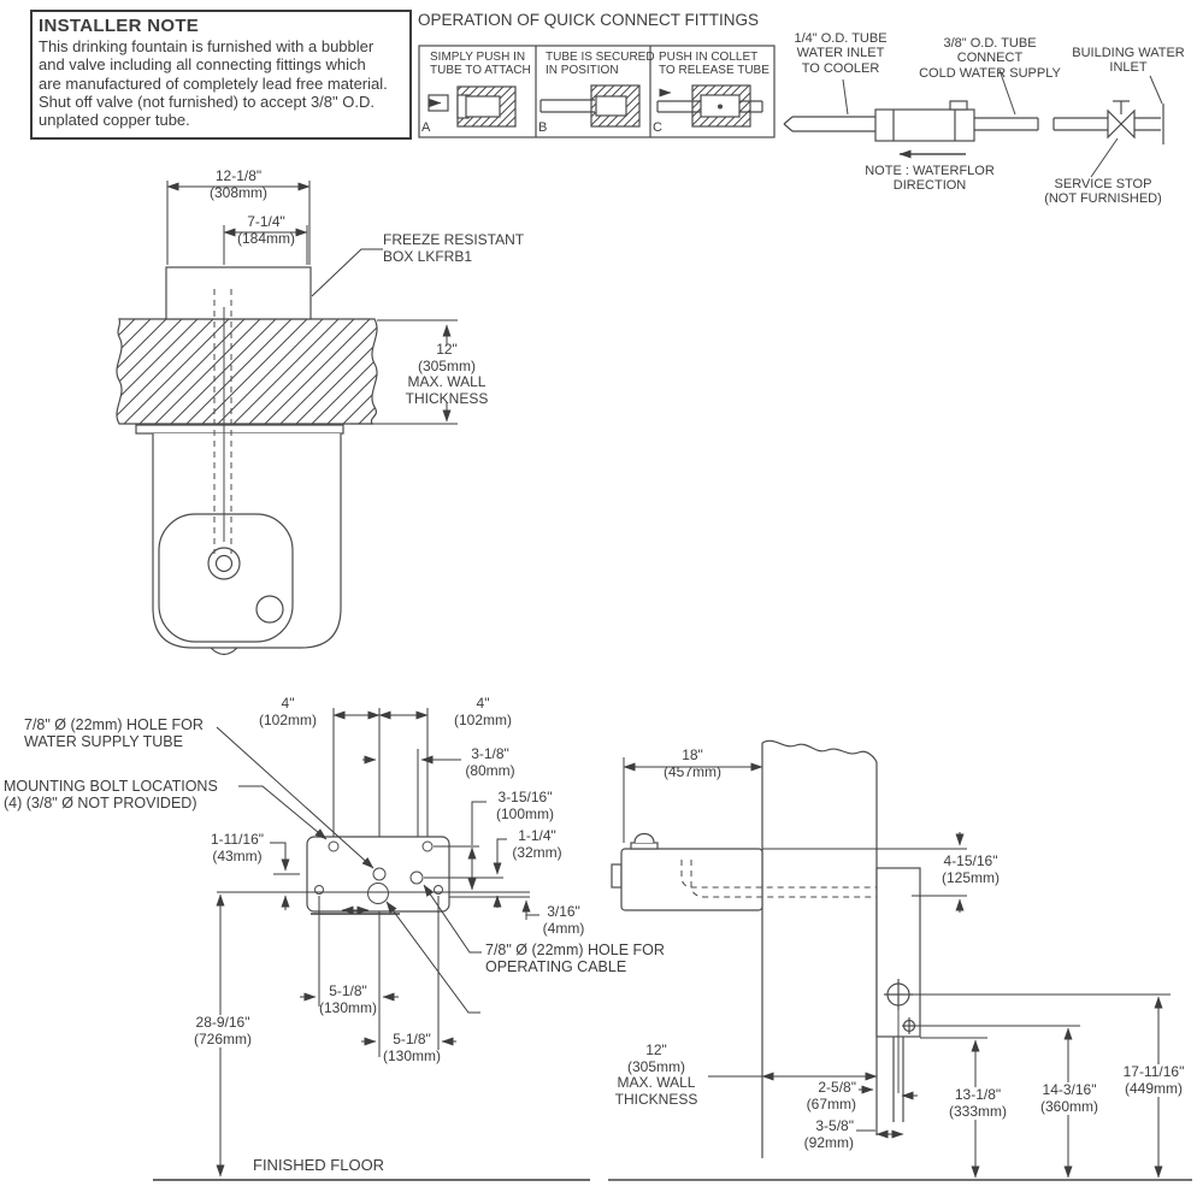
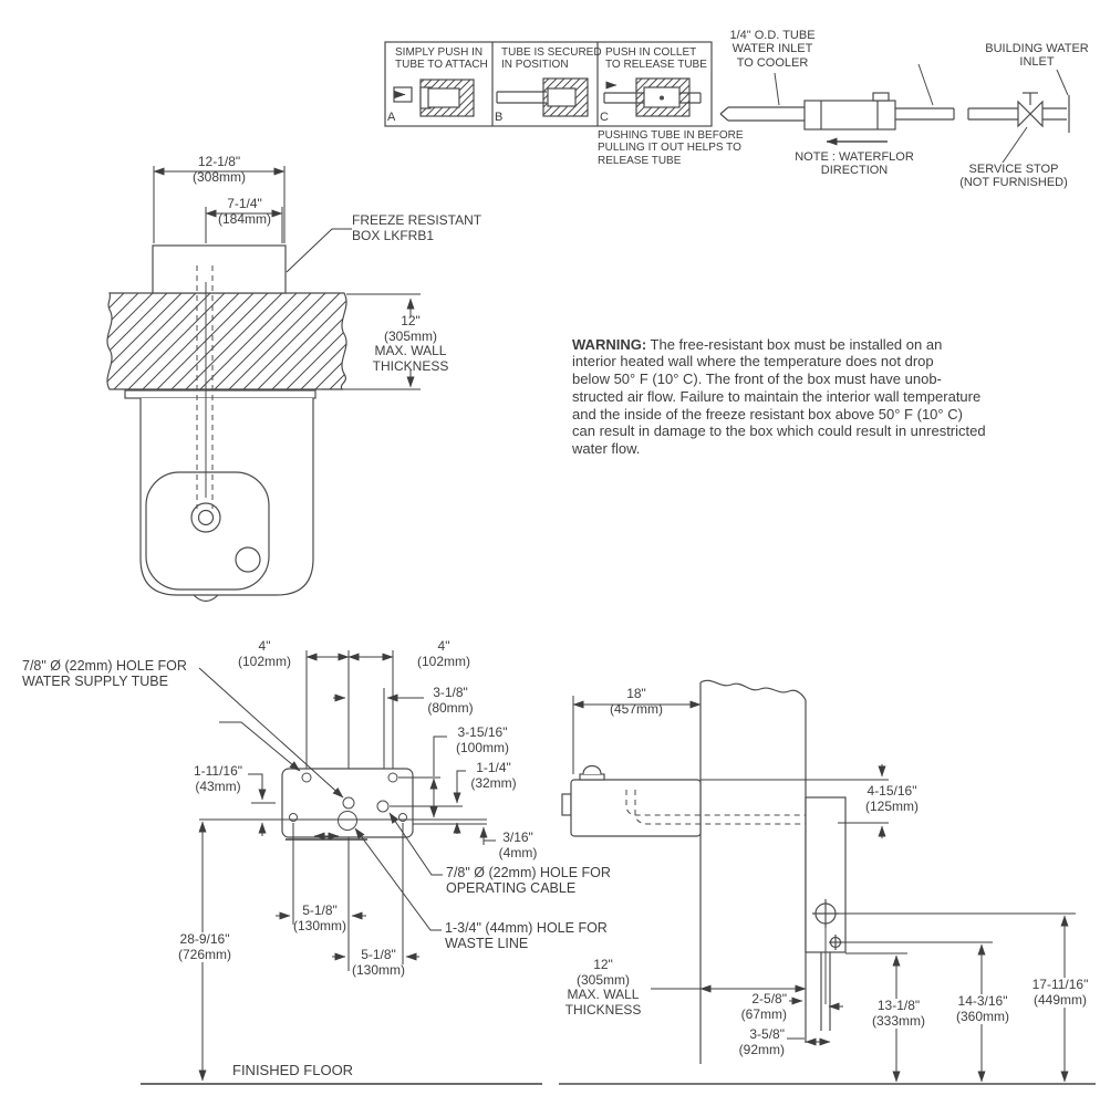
- INSTALLER NOTE
- This drinking fountain is furnished with a bubbler
- and valve including all connecting fittings which
- are manufactured of completely lead free material.
- Shut off valve (not furnished) to accept 3/8" O.D.
- unplated copper tube.
- OPERATION OF QUICK CONNECT FITTINGS
  SIMPLY PUSH IN
  TUBE TO ATTACH
  TUBE IS SECURED
  IN POSITION
  PUSH IN COLLET
  TO RELEASE TUBE
  A
  B
  C
+ PUSHING TUBE IN BEFORE
+ PULLING IT OUT HELPS TO
+ RELEASE TUBE
  1/4" O.D. TUBE
  WATER INLET
  TO COOLER
- 3/8" O.D. TUBE CONNECT
- COLD WATER SUPPLY
  BUILDING WATER
  INLET
  NOTE : WATERFLOR
  DIRECTION
  SERVICE STOP
  (NOT FURNISHED)
  12-1/8"
  (308mm)
  7-1/4"
  (184mm)
  FREEZE RESISTANT
  BOX LKFRB1
  12"
  (305mm)
  MAX. WALL
  THICKNESS
+ WARNING: The free-resistant box must be installed on an
+ interior heated wall where the temperature does not drop
+ below 50° F (10° C). The front of the box must have unob-
+ structed air flow. Failure to maintain the interior wall temperature
+ and the inside of the freeze resistant box above 50° F (10° C)
+ can result in damage to the box which could result in unrestricted
+ water flow.
  7/8" Ø (22mm) HOLE FOR
  WATER SUPPLY TUBE
- MOUNTING BOLT LOCATIONS
- (4) (3/8" Ø NOT PROVIDED)
  7/8" Ø (22mm) HOLE FOR
  OPERATING CABLE
+ 1-3/4" (44mm) HOLE FOR
+ WASTE LINE
  4"
  (102mm)
  4"
  (102mm)
  3-1/8"
  (80mm)
  3-15/16"
  (100mm)
  1-1/4"
  (32mm)
  3/16"
  (4mm)
  1-11/16"
  (43mm)
  5-1/8"
  (130mm)
  5-1/8"
  (130mm)
  28-9/16"
  (726mm)
  FINISHED FLOOR
  18"
  (457mm)
  4-15/16"
  (125mm)
  12"
  (305mm)
  MAX. WALL
  THICKNESS
  2-5/8"
  (67mm)
  3-5/8"
  (92mm)
  13-1/8"
  (333mm)
  14-3/16"
  (360mm)
  17-11/16"
  (449mm)
